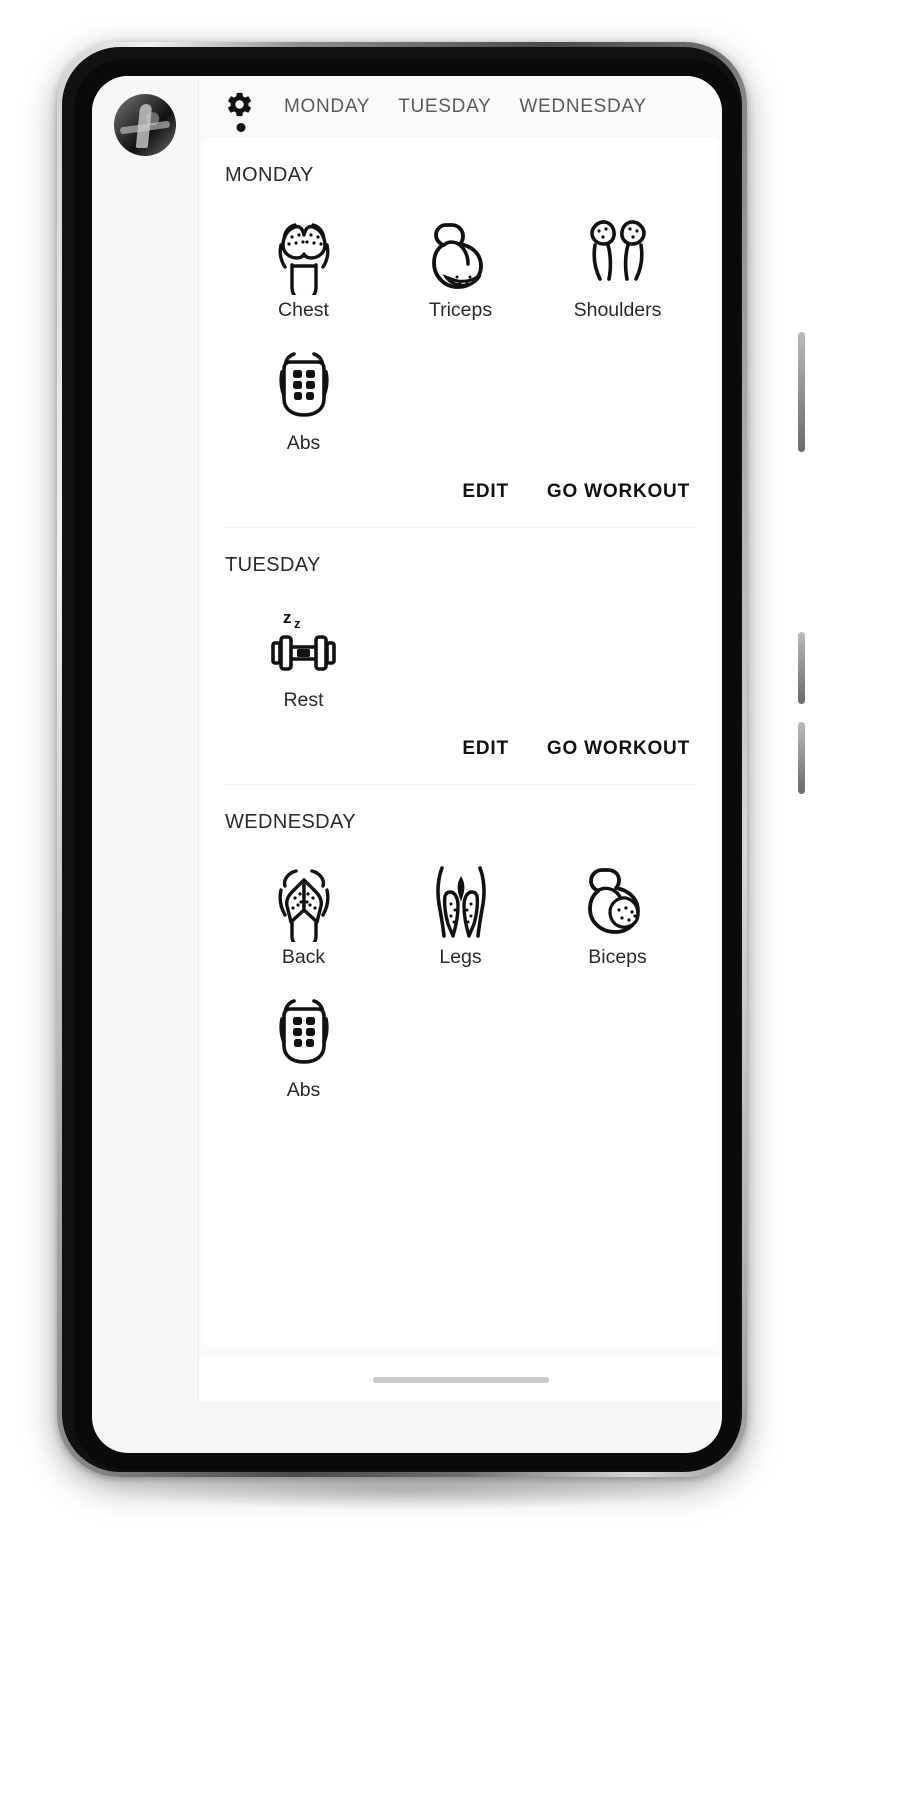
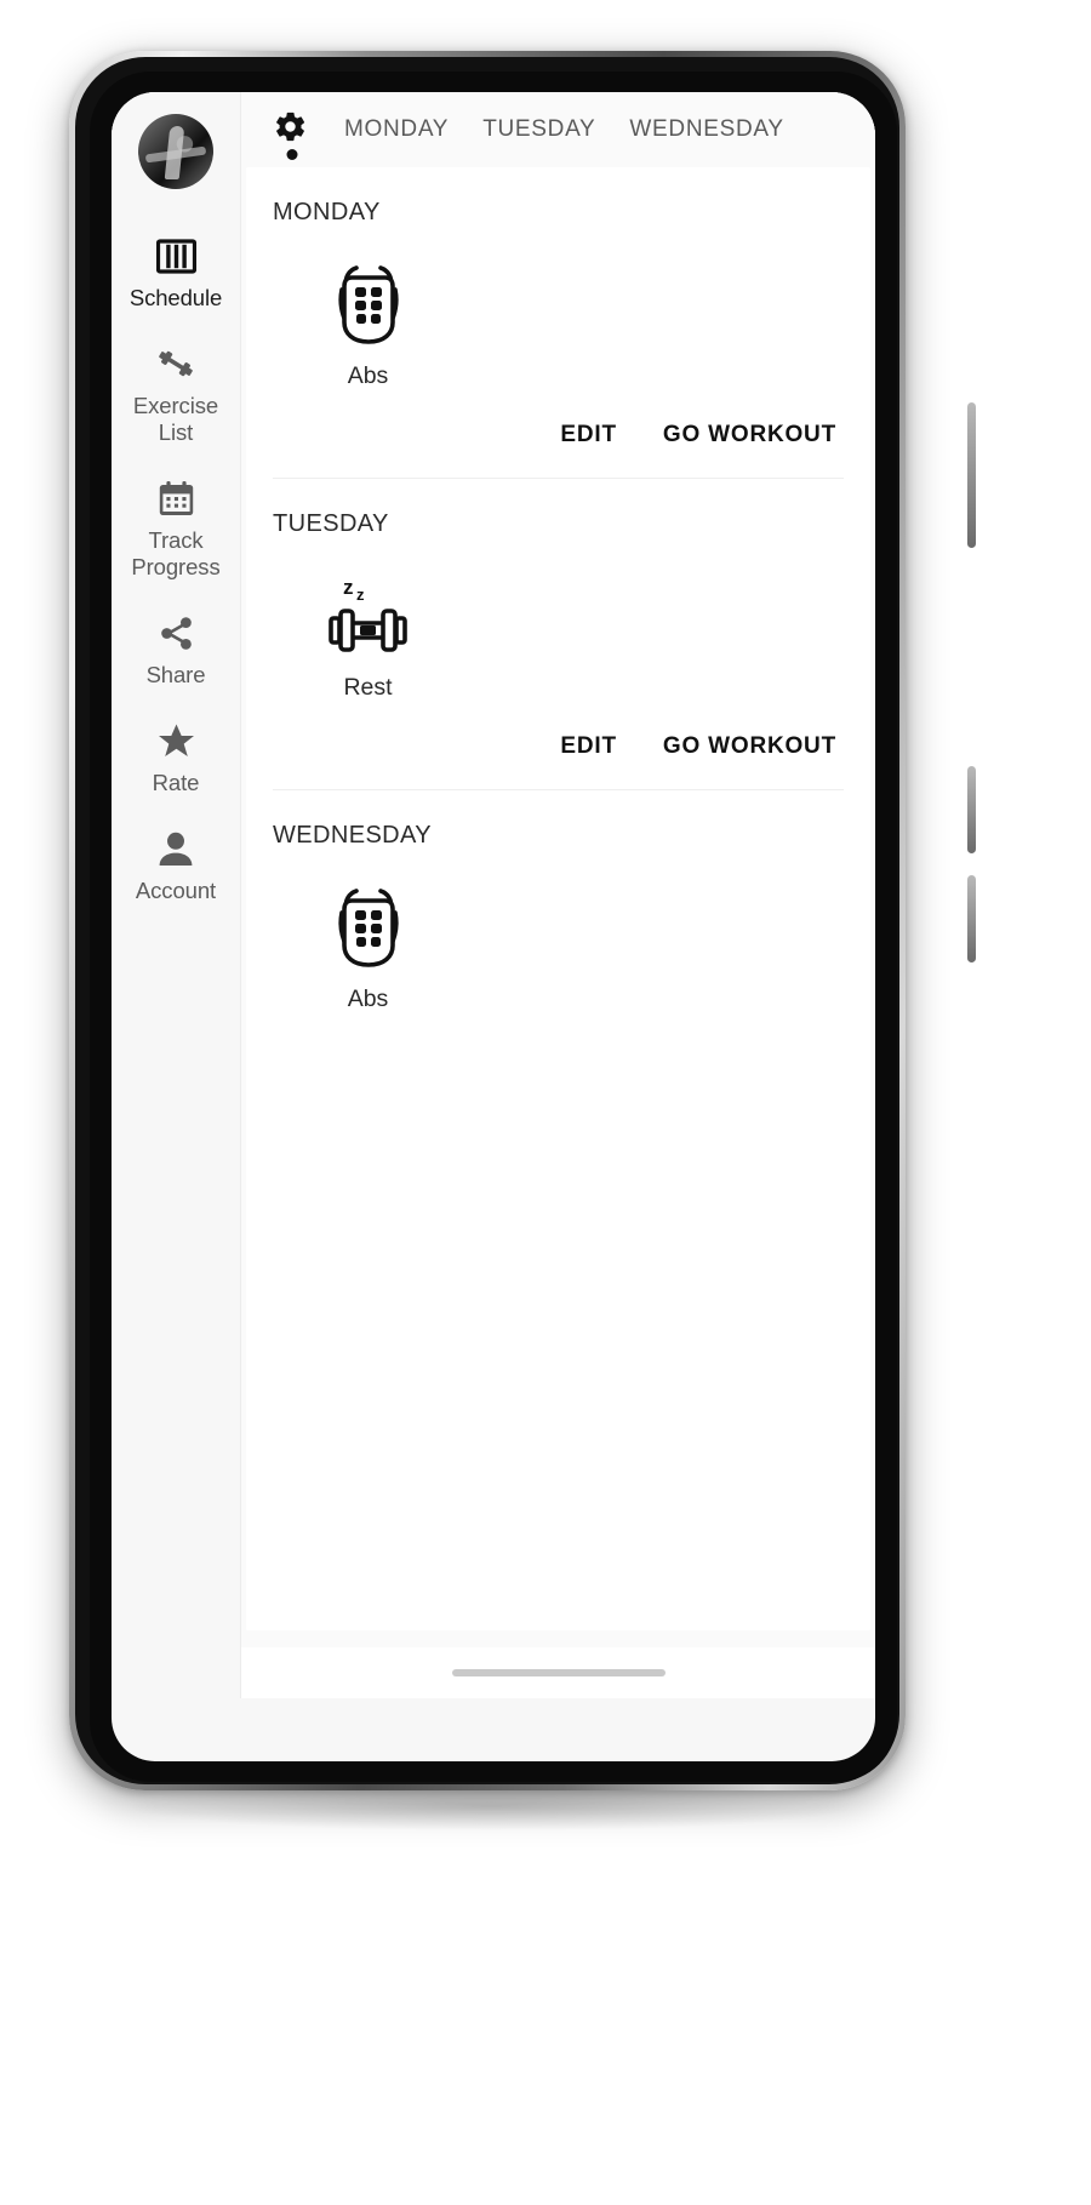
+ Schedule
+ Exercise
+ List
+ Track
+ Progress
+ Share
+ Rate
+ Account
  MONDAY
  TUESDAY
  WEDNESDAY
  MONDAY
- Chest
- Triceps
- Shoulders
  Abs
  EDIT
  GO WORKOUT
  TUESDAY
  z
  z
  Rest
  EDIT
  GO WORKOUT
  WEDNESDAY
- Back
- Legs
- Biceps
  Abs
